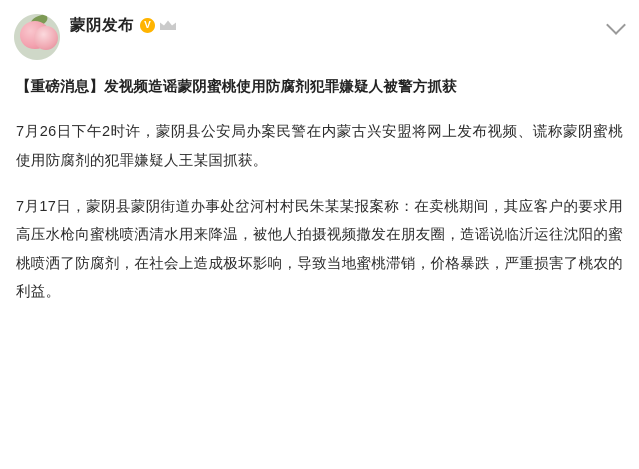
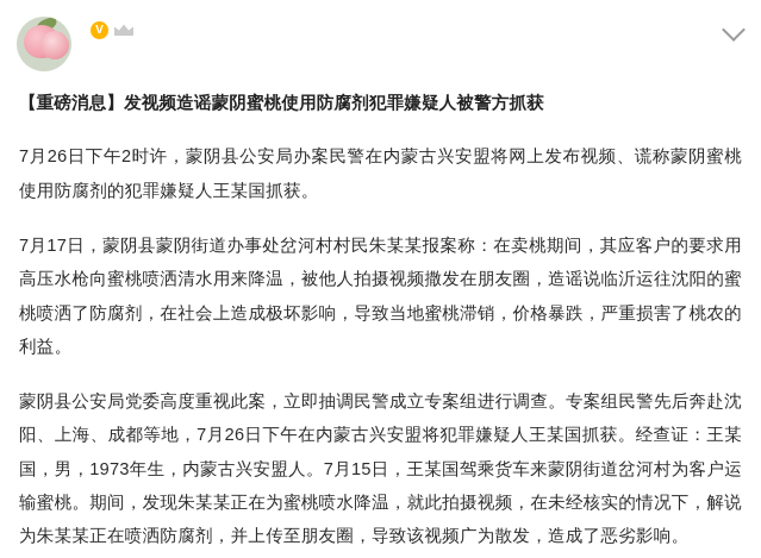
- 蒙阴发布
  V
  【重磅消息】发视频造谣蒙阴蜜桃使用防腐剂犯罪嫌疑人被警方抓获
  7月26日下午2时许，蒙阴县公安局办案民警在内蒙古兴安盟将网上发布视频、谎称蒙阴蜜桃使用防腐剂的犯罪嫌疑人王某国抓获。
  7月17日，蒙阴县蒙阴街道办事处岔河村村民朱某某报案称：在卖桃期间，其应客户的要求用高压水枪向蜜桃喷洒清水用来降温，被他人拍摄视频撒发在朋友圈，造谣说临沂运往沈阳的蜜桃喷洒了防腐剂，在社会上造成极坏影响，导致当地蜜桃滞销，价格暴跌，严重损害了桃农的利益。
+ 蒙阴县公安局党委高度重视此案，立即抽调民警成立专案组进行调查。专案组民警先后奔赴沈阳、上海、成都等地，7月26日下午在内蒙古兴安盟将犯罪嫌疑人王某国抓获。经查证：王某国，男，1973年生，内蒙古兴安盟人。7月15日，王某国驾乘货车来蒙阴街道岔河村为客户运输蜜桃。期间，发现朱某某正在为蜜桃喷水降温，就此拍摄视频，在未经核实的情况下，解说为朱某某正在喷洒防腐剂，并上传至朋友圈，导致该视频广为散发，造成了恶劣影响。
